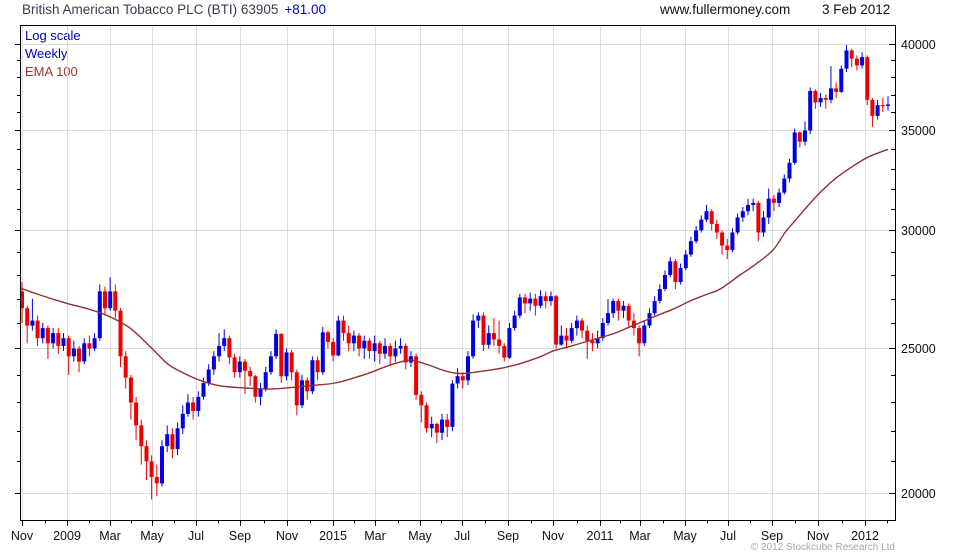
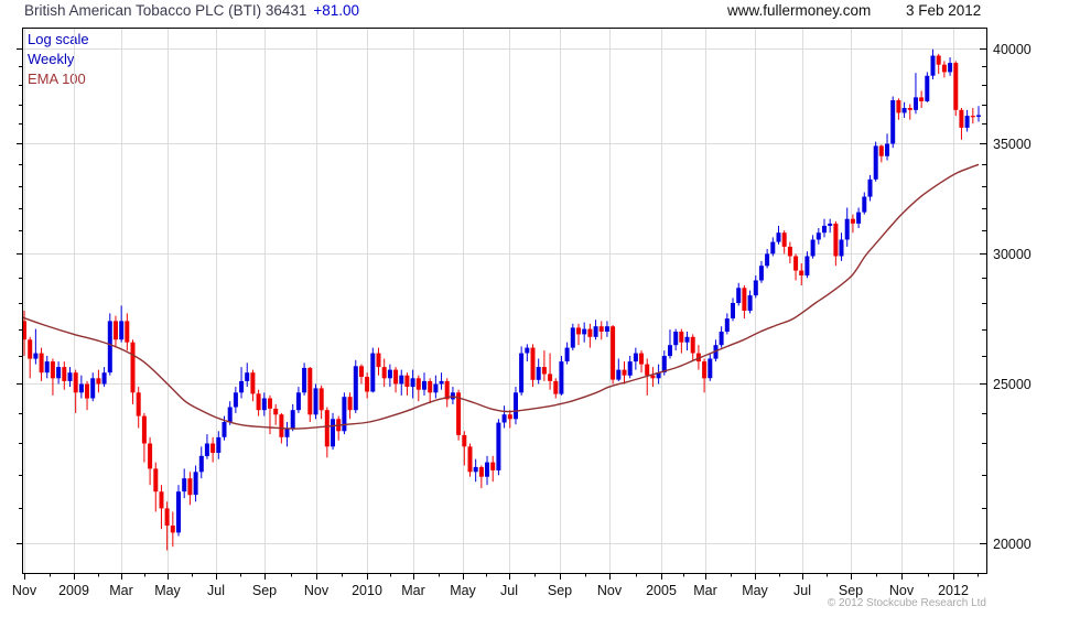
- British American Tobacco PLC (BTI) 63905 +81.00
+ British American Tobacco PLC (BTI) 36431 +81.00
  www.fullermoney.com
  3 Feb 2012
  Log scale
  Weekly
  EMA 100
  20000
  25000
  30000
  35000
  40000
  Nov
  2009
  Mar
  May
  Jul
  Sep
  Nov
- 2015
+ 2010
  Mar
  May
  Jul
  Sep
  Nov
- 2011
+ 2005
  Mar
  May
  Jul
  Sep
  Nov
  2012
  © 2012 Stockcube Research Ltd
